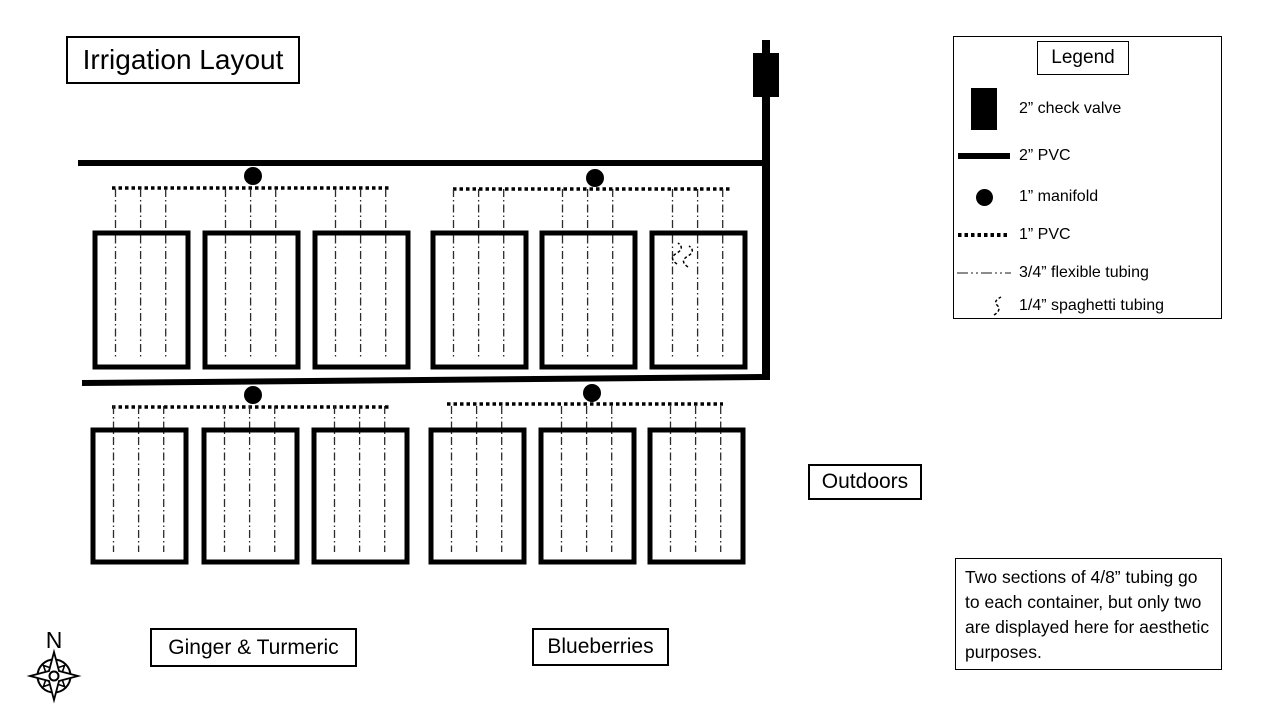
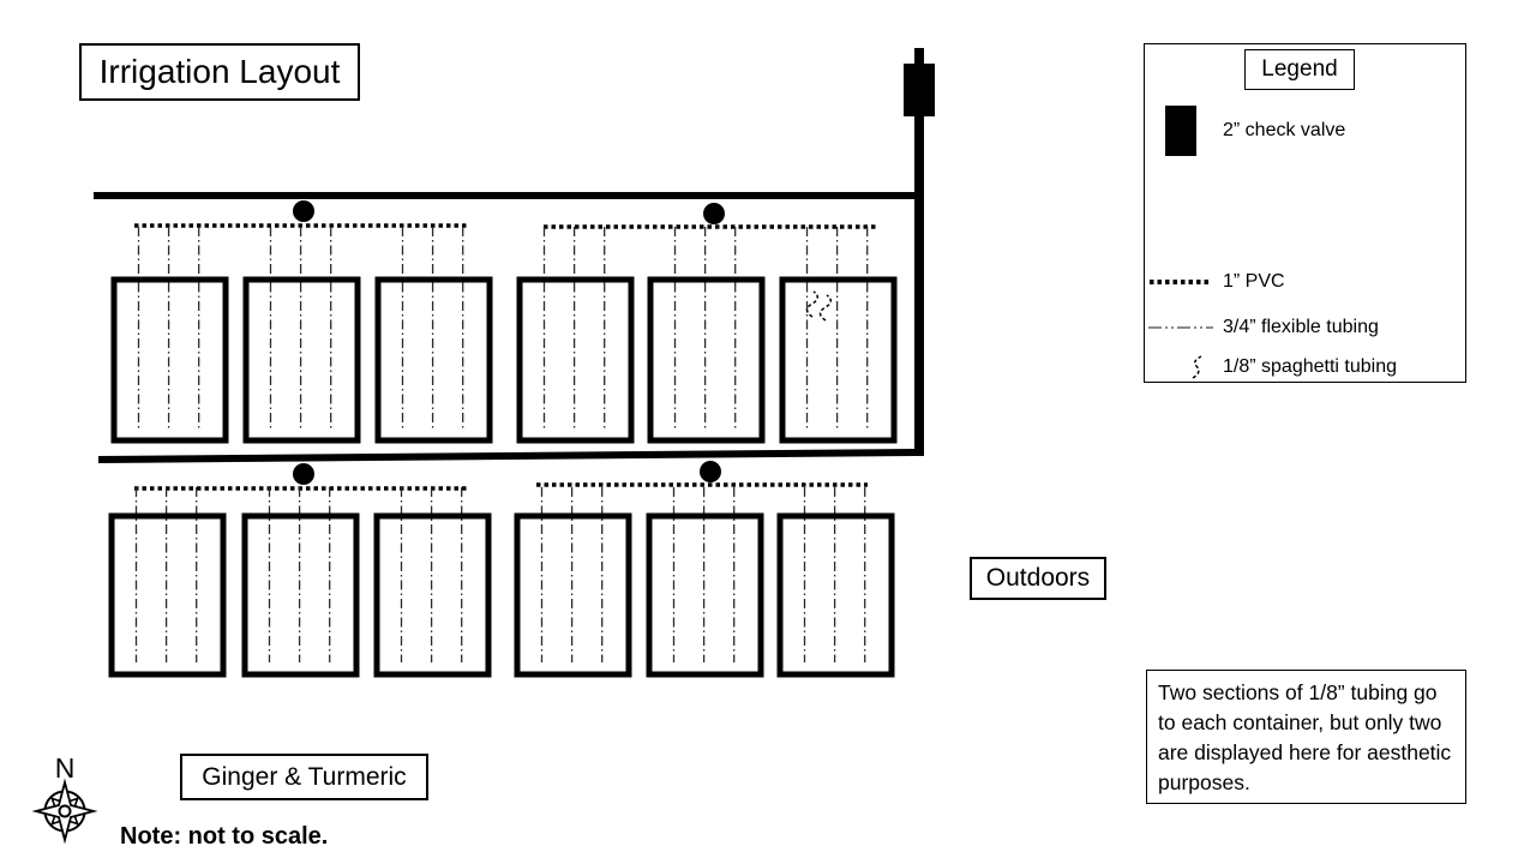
  Irrigation Layout
  Outdoors
  Ginger & Turmeric
- Blueberries
  Legend
  2” check valve
- 2” PVC
- 1” manifold
  1” PVC
  3/4” flexible tubing
- 1/4” spaghetti tubing
+ 1/8” spaghetti tubing
- Two sections of 4/8” tubing go to each container, but only two are displayed here for aesthetic purposes.
+ Two sections of 1/8” tubing go to each container, but only two are displayed here for aesthetic purposes.
+ Note: not to scale.
  N
